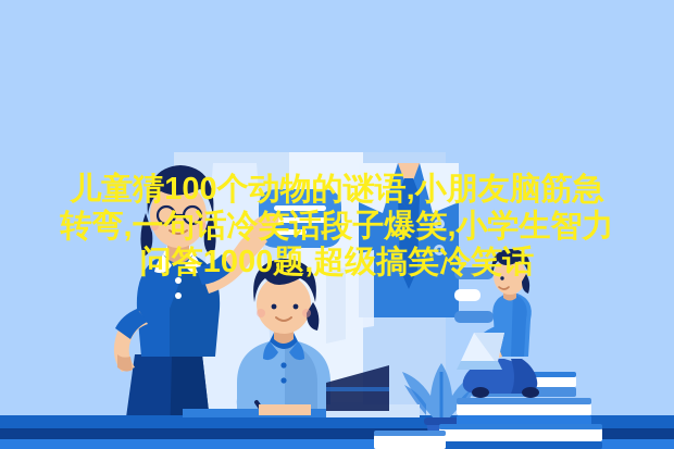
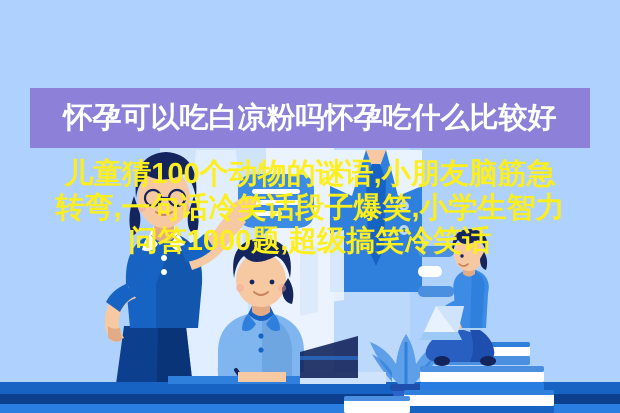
+ 怀孕可以吃白凉粉吗怀孕吃什么比较好
  儿童猜100个动物的谜语,小朋友脑筋急
  转弯,一句话冷笑话段子爆笑,小学生智力
  问答1000题,超级搞笑冷笑话
